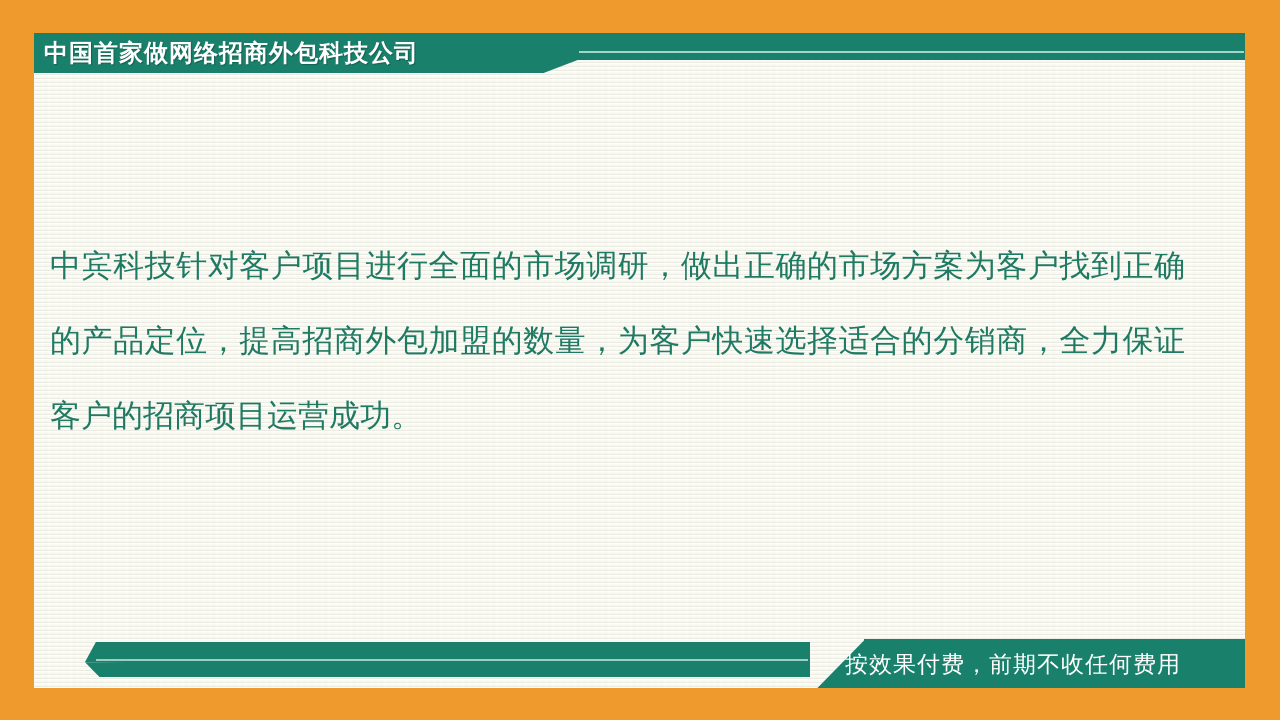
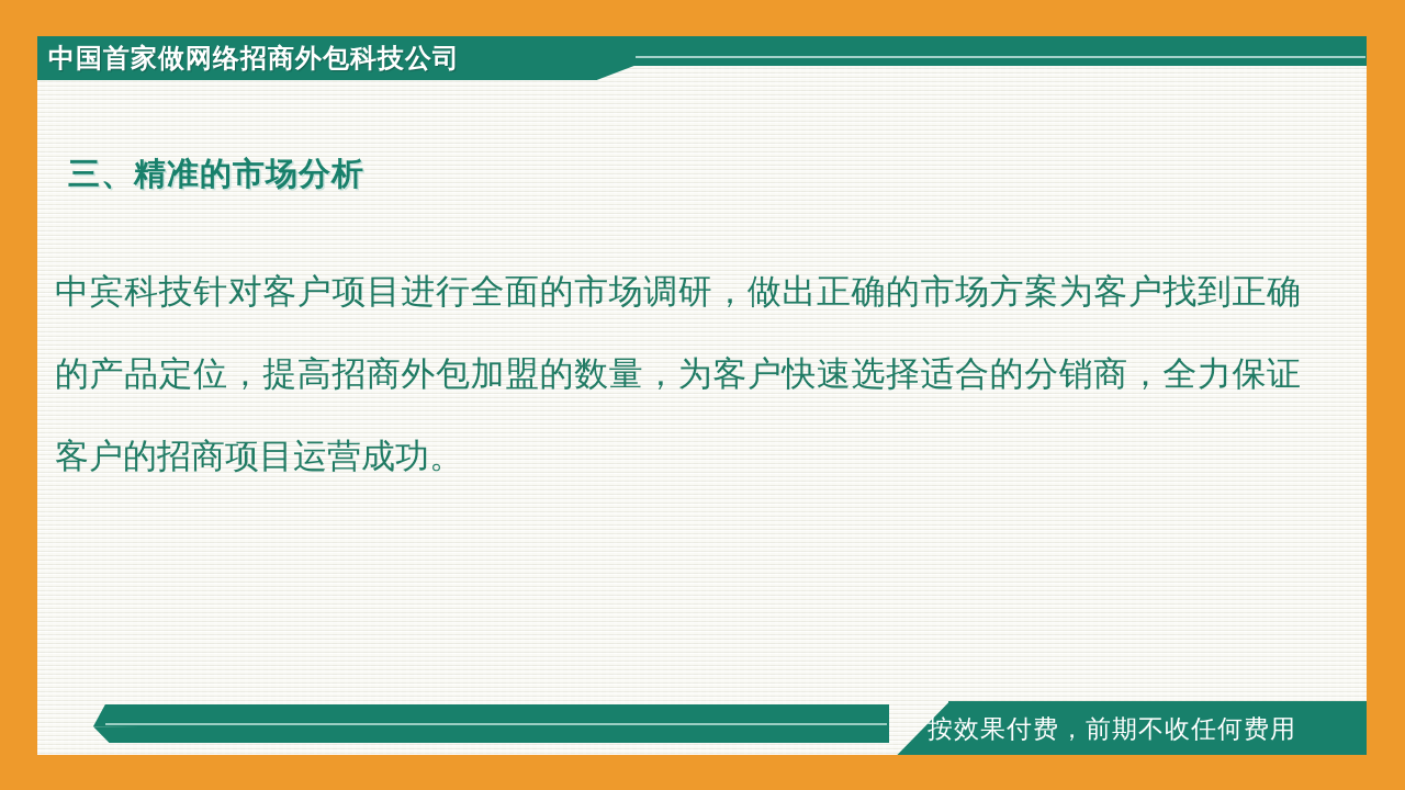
  中国首家做网络招商外包科技公司
+ 三、精准的市场分析
  中宾科技针对客户项目进行全面的市场调研，做出正确的市场方案为客户找到正确的产品定位，提高招商外包加盟的数量，为客户快速选择适合的分销商，全力保证客户的招商项目运营成功。
  按效果付费，前期不收任何费用
